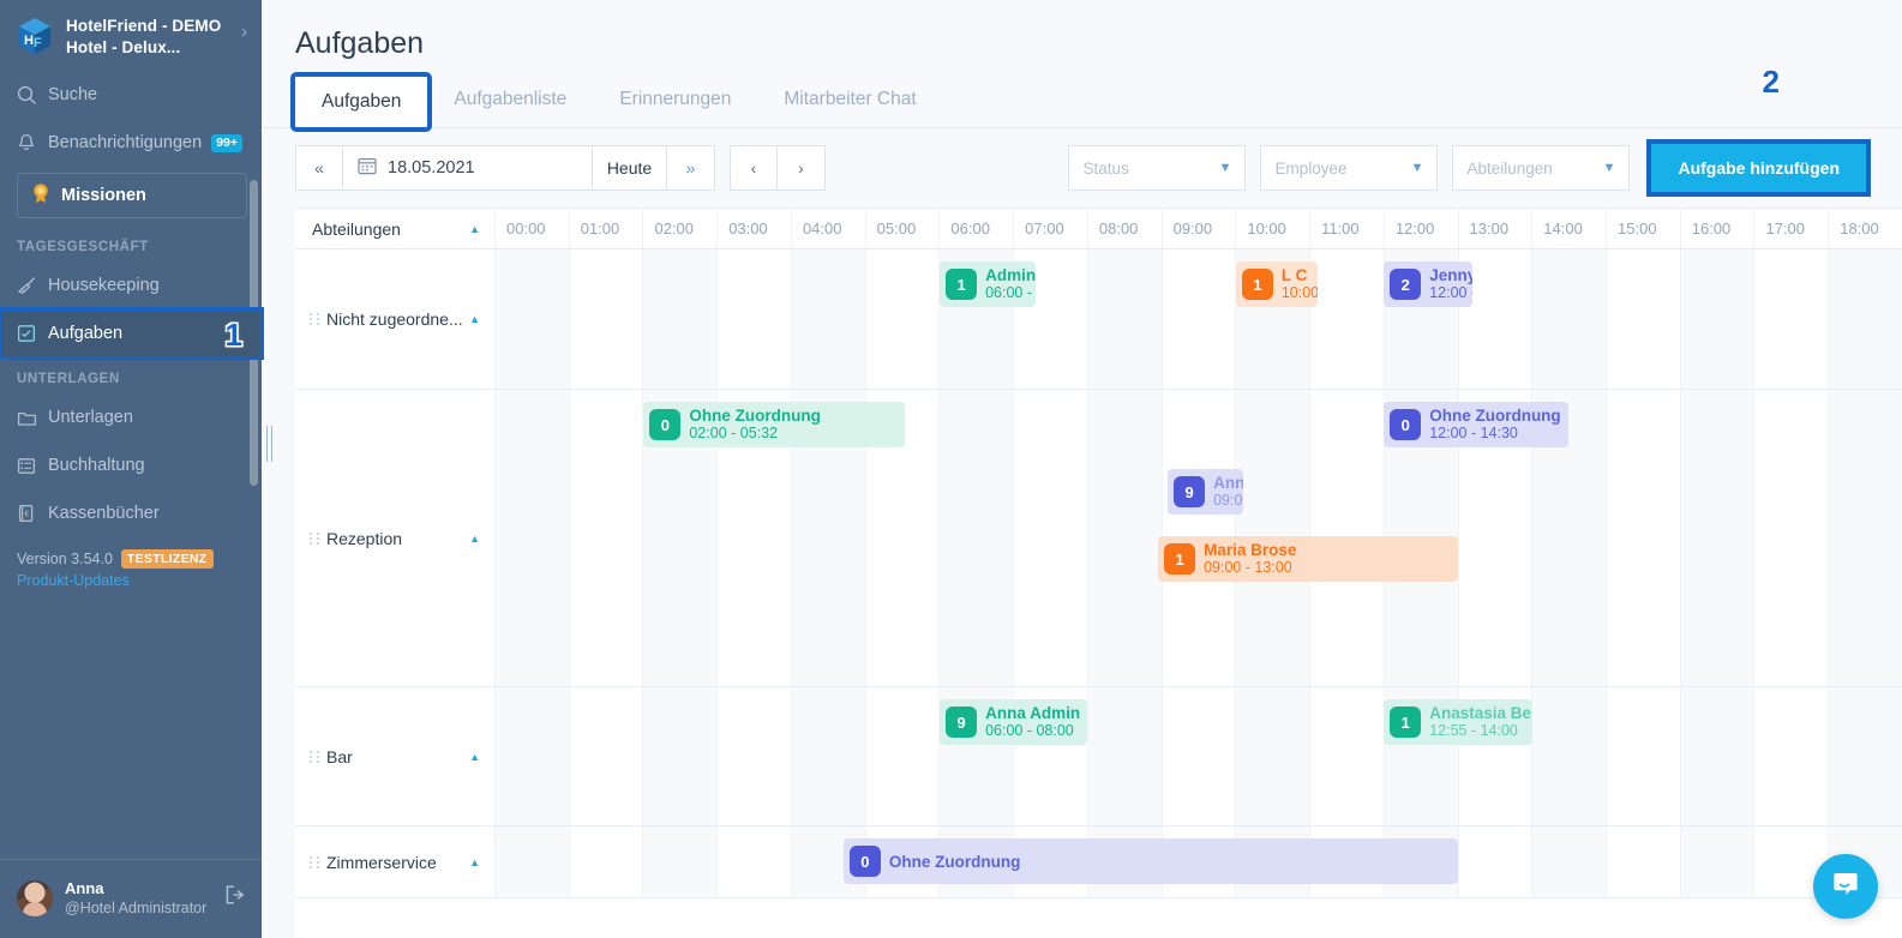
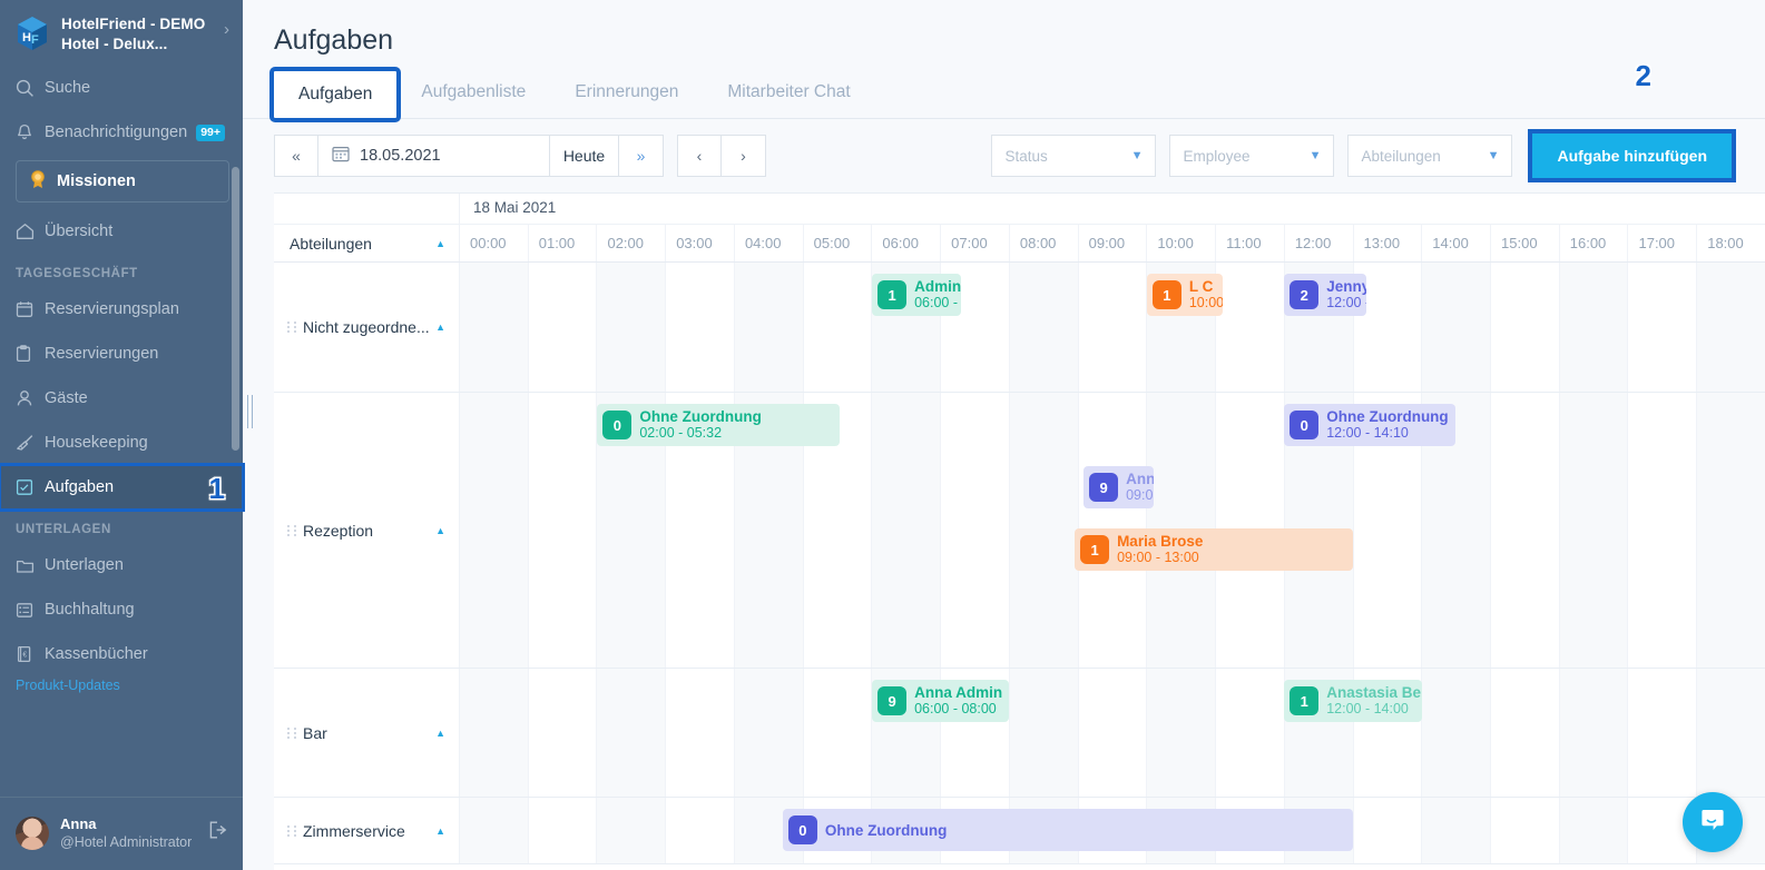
  H
  F
  HotelFriend - DEMO Hotel - Delux...
  ›
  Suche
  Benachrichtigungen
  99+
  Missionen
+ Übersicht
  TAGESGESCHÄFT
+ Reservierungsplan
+ Reservierungen
+ Gäste
  Housekeeping
  Aufgaben
  1
  UNTERLAGEN
  Unterlagen
  Buchhaltung
  Kassenbücher
- Version 3.54.0
- TESTLIZENZ
  Produkt-Updates
  Anna
  @Hotel Administrator
  Aufgaben
  Aufgaben
  Aufgabenliste
  Erinnerungen
  Mitarbeiter Chat
  2
  «
  18.05.2021
  Heute
  »
  ‹
  ›
  Status
  ▼
  Employee
  ▼
  Abteilungen
  ▼
  Aufgabe hinzufügen
+ 18 Mai 2021
  Abteilungen
  ▲
  00:00
  01:00
  02:00
  03:00
  04:00
  05:00
  06:00
  07:00
  08:00
  09:00
  10:00
  11:00
  12:00
  13:00
  14:00
  15:00
  16:00
  17:00
  18:00
  Nicht zugeordne...
  ▲
  1
  Admin
  1
  L C
  2
  Jenny
  Rezeption
  ▲
  0
  Ohne Zuordnung
  02:00 - 05:32
  0
  Ohne Zuordnung
- 12:00 - 14:30
+ 12:00 - 14:10
  9
  1
  Maria Brose
  09:00 - 13:00
  Bar
  ▲
  9
  Anna Admin
  06:00 - 08:00
  1
  Anastasia Be
- 12:55 - 14:00
+ 12:00 - 14:00
  Zimmerservice
  ▲
  0
  Ohne Zuordnung
